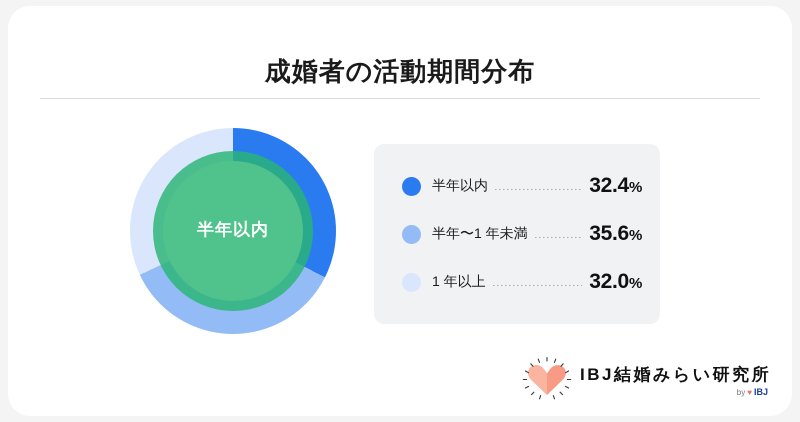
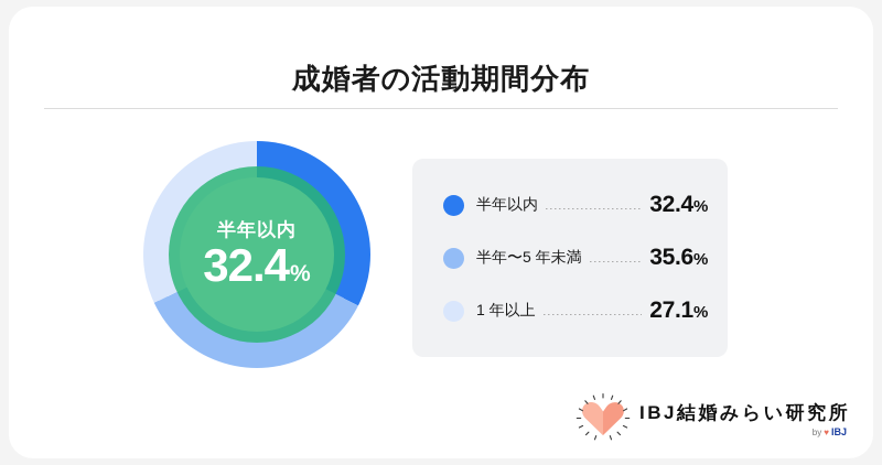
  成婚者の活動期間分布
  半年以内
+ 32.4
+ %
  半年以内
  32.4%
- 半年〜1 年未満
+ 半年〜5 年未満
  35.6%
  1 年以上
- 32.0%
+ 27.1%
  IBJ結婚みらい研究所
  by
  ♥
  IBJ
